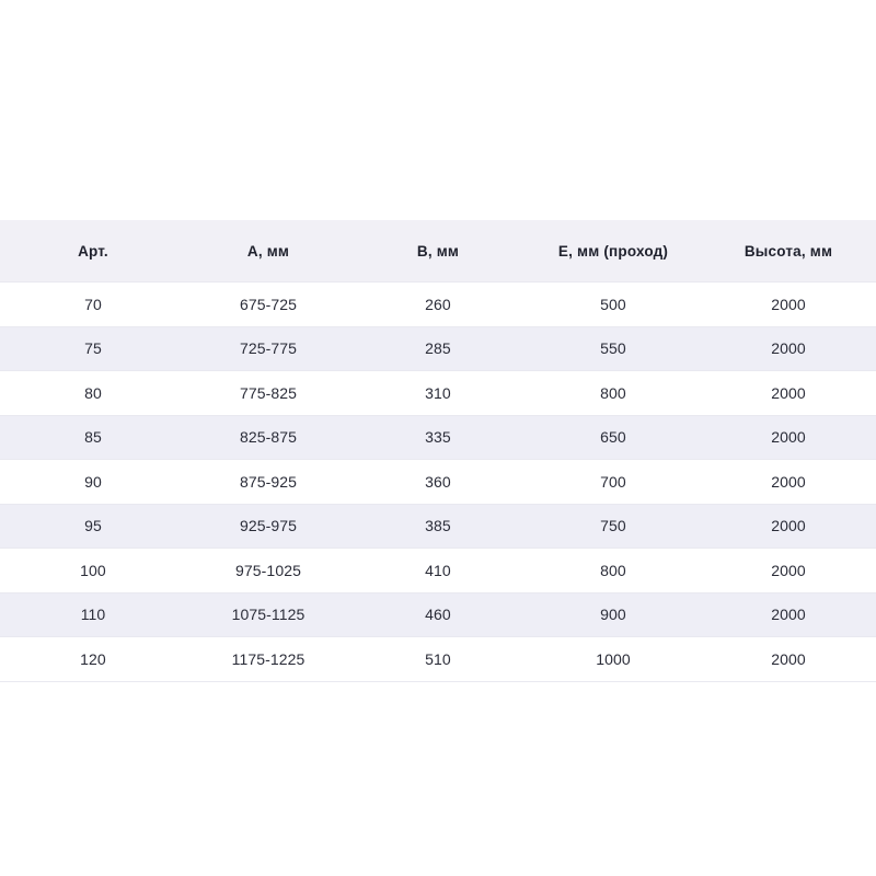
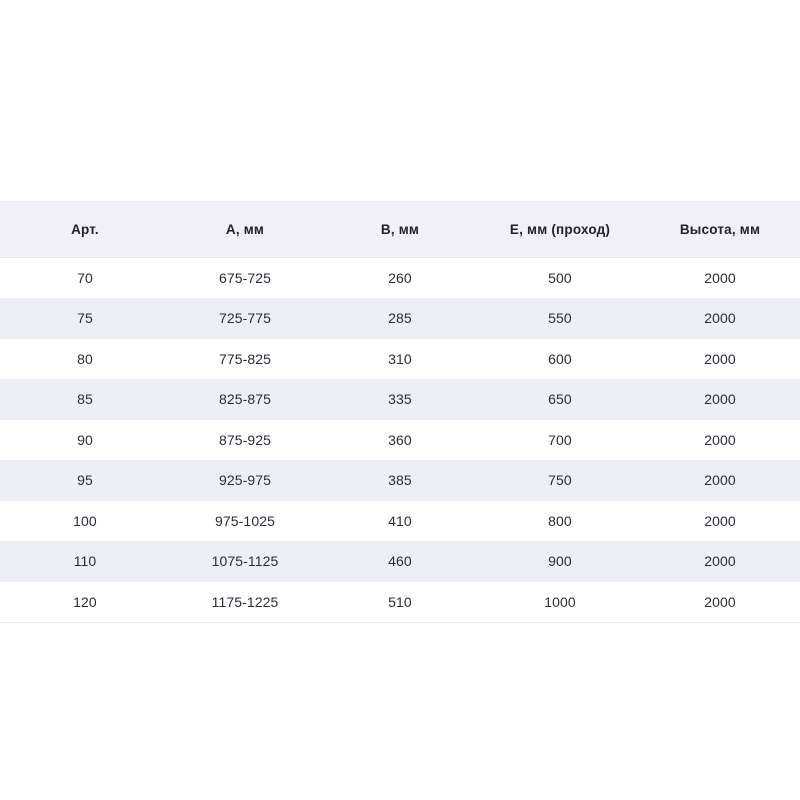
  Арт.	A, мм	B, мм	E, мм (проход)	Высота, мм
  70	675-725	260	500	2000
  75	725-775	285	550	2000
- 80	775-825	310	800	2000
+ 80	775-825	310	600	2000
  85	825-875	335	650	2000
  90	875-925	360	700	2000
  95	925-975	385	750	2000
  100	975-1025	410	800	2000
  110	1075-1125	460	900	2000
  120	1175-1225	510	1000	2000
